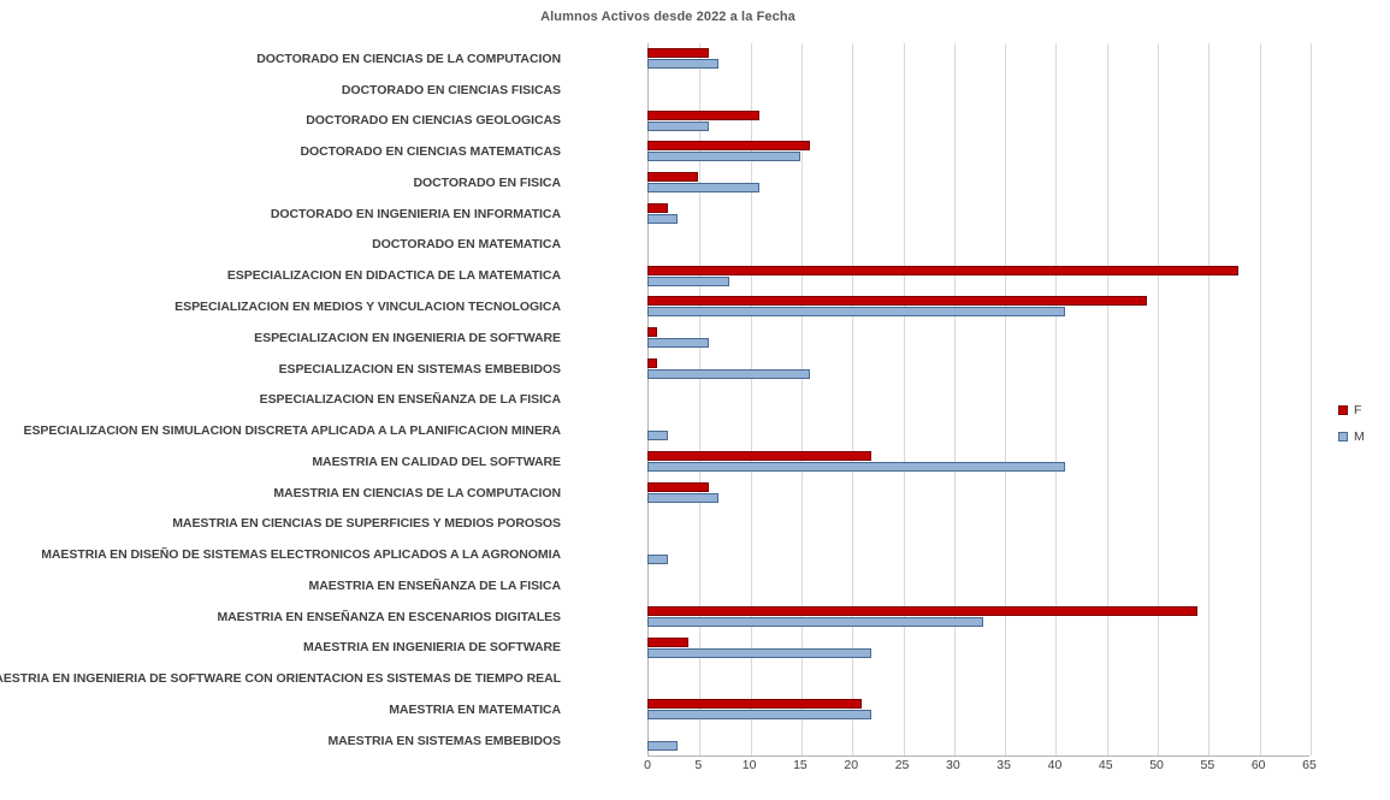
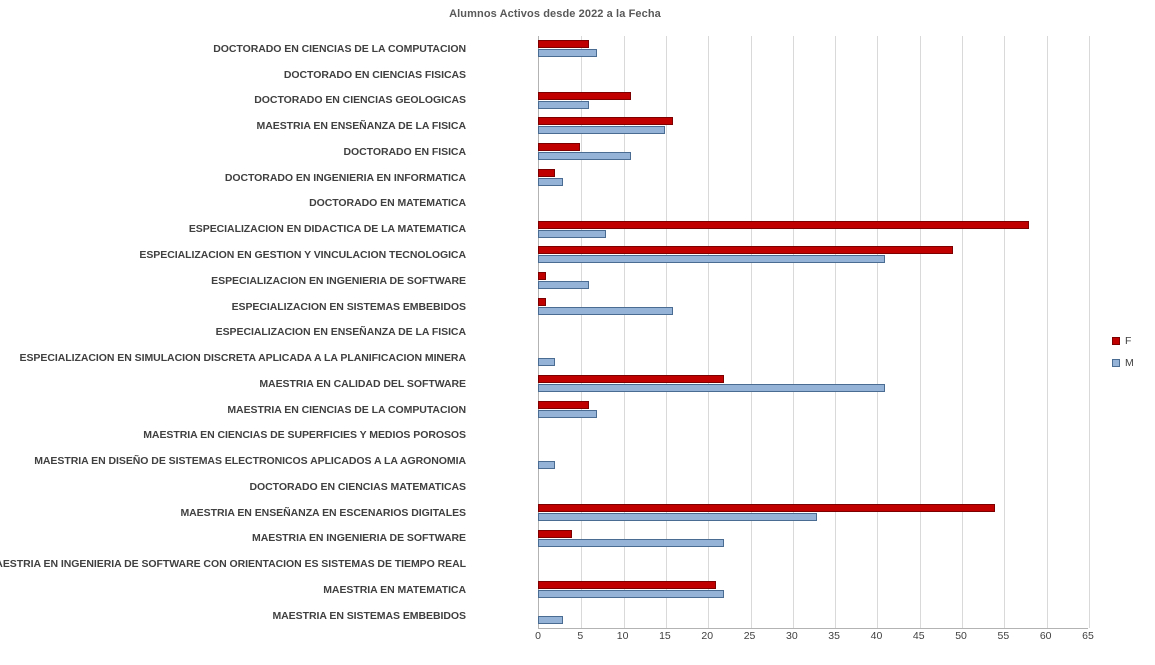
  Alumnos Activos desde 2022 a la Fecha
  DOCTORADO EN CIENCIAS DE LA COMPUTACION
  DOCTORADO EN CIENCIAS FISICAS
  DOCTORADO EN CIENCIAS GEOLOGICAS
- DOCTORADO EN CIENCIAS MATEMATICAS
+ MAESTRIA EN ENSEÑANZA DE LA FISICA
  DOCTORADO EN FISICA
  DOCTORADO EN INGENIERIA EN INFORMATICA
  DOCTORADO EN MATEMATICA
  ESPECIALIZACION EN DIDACTICA DE LA MATEMATICA
- ESPECIALIZACION EN MEDIOS Y VINCULACION TECNOLOGICA
+ ESPECIALIZACION EN GESTION Y VINCULACION TECNOLOGICA
  ESPECIALIZACION EN INGENIERIA DE SOFTWARE
  ESPECIALIZACION EN SISTEMAS EMBEBIDOS
  ESPECIALIZACION EN ENSEÑANZA DE LA FISICA
  ESPECIALIZACION EN SIMULACION DISCRETA APLICADA A LA PLANIFICACION MINERA
  MAESTRIA EN CALIDAD DEL SOFTWARE
  MAESTRIA EN CIENCIAS DE LA COMPUTACION
  MAESTRIA EN CIENCIAS DE SUPERFICIES Y MEDIOS POROSOS
  MAESTRIA EN DISEÑO DE SISTEMAS ELECTRONICOS APLICADOS A LA AGRONOMIA
- MAESTRIA EN ENSEÑANZA DE LA FISICA
+ DOCTORADO EN CIENCIAS MATEMATICAS
  MAESTRIA EN ENSEÑANZA EN ESCENARIOS DIGITALES
  MAESTRIA EN INGENIERIA DE SOFTWARE
  ESTRIA EN INGENIERIA DE SOFTWARE CON ORIENTACION ES SISTEMAS DE TIEMPO REAL
  MAESTRIA EN MATEMATICA
  MAESTRIA EN SISTEMAS EMBEBIDOS
  0
  5
  10
  15
  20
  25
  30
  35
  40
  45
  50
  55
  60
  65
  F
  M
